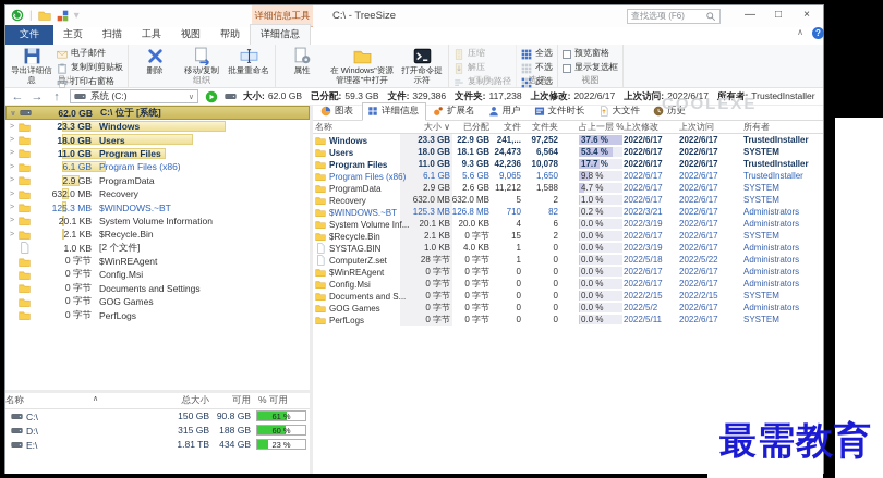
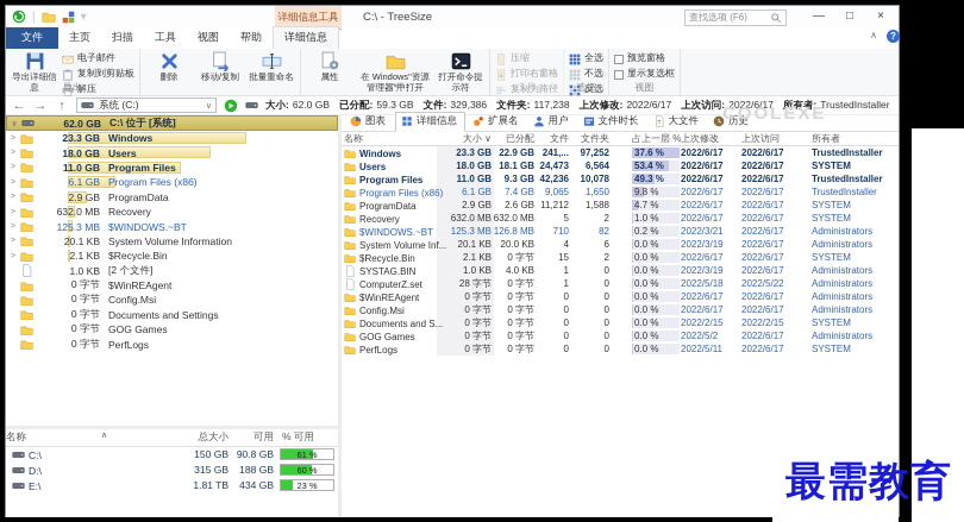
  |
  ▾
  详细信息工具
  C:\ - TreeSize
  查找选项 (F6)
  —
  □
  ×
  文件
  主页
  扫描
  工具
  视图
  帮助
  详细信息
  ∧
  ?
  导出详细信息
  电子邮件
  复制到剪贴板
- 打印右窗格
+ 解压
  导出
  删除
  移动/复制
  批量重命名
- 组织
  属性
  在 Windows"资源管理器"中打开
  打开命令提示符
+ 打开
  压缩
- 解压
+ 打印右窗格
  复制为路径
  工具
  全选
  不选
  反选
  选择
  预览窗格
  显示复选框
  视图
  ←
  →
  ↑
  系统 (C:)
  大小:
  62.0 GB
  已分配:
  59.3 GB
  文件:
  329,386
  文件夹:
  117,238
  上次修改:
  2022/6/17
  上次访问:
  2022/6/17
  所有者:
  TrustedInstaller
  COOLEXE
  62.0 GB
  C:\ 位于 [系统]
  23.3 GB
  Windows
  18.0 GB
  Users
  11.0 GB
  Program Files
  6.1 GB
  Program Files (x86)
  2.9 GB
  ProgramData
  632.0 MB
  Recovery
  125.3 MB
  $WINDOWS.~BT
  20.1 KB
  System Volume Information
  2.1 KB
  $Recycle.Bin
  1.0 KB
  [2 个文件]
  0 字节
  $WinREAgent
  0 字节
  Config.Msi
  0 字节
  Documents and Settings
  0 字节
  GOG Games
  0 字节
  PerfLogs
  名称
  总大小
  可用
  % 可用
  C:\
  150 GB
  90.8 GB
  61 %
  D:\
  315 GB
  188 GB
  60 %
  E:\
  1.81 TB
  434 GB
  23 %
  图表
  详细信息
  扩展名
  用户
  文件时长
  大文件
  历史
  名称
  大小 ∨
  已分配
  文件
  文件夹
  占上一层 %
  上次修改
  上次访问
  所有者
  Windows
  23.3 GB
  22.9 GB
  241,...
  97,252
  37.6 %
  2022/6/17
  2022/6/17
  TrustedInstaller
  Users
  18.0 GB
  18.1 GB
  24,473
  6,564
  53.4 %
  2022/6/17
  2022/6/17
  SYSTEM
  Program Files
  11.0 GB
  9.3 GB
  42,236
  10,078
- 17.7 %
+ 49.3 %
  2022/6/17
  2022/6/17
  TrustedInstaller
  Program Files (x86)
  6.1 GB
- 5.6 GB
+ 7.4 GB
  9,065
  1,650
  9.8 %
  2022/6/17
  2022/6/17
  TrustedInstaller
  ProgramData
  2.9 GB
  2.6 GB
  11,212
  1,588
  4.7 %
  2022/6/17
  2022/6/17
  SYSTEM
  Recovery
  632.0 MB
  632.0 MB
  5
  2
  1.0 %
  2022/6/17
  2022/6/17
  SYSTEM
  $WINDOWS.~BT
  125.3 MB
  126.8 MB
  710
  82
  0.2 %
  2022/3/21
  2022/6/17
  Administrators
  System Volume Inf...
  20.1 KB
  20.0 KB
  4
  6
  0.0 %
  2022/3/19
  2022/6/17
  Administrators
  $Recycle.Bin
  2.1 KB
  0 字节
  15
  2
  0.0 %
  2022/6/17
  2022/6/17
  SYSTEM
  SYSTAG.BIN
  1.0 KB
  4.0 KB
  1
  0
  0.0 %
  2022/3/19
  2022/6/17
  Administrators
  ComputerZ.set
  28 字节
  0 字节
  1
  0
  0.0 %
  2022/5/18
  2022/5/22
  Administrators
  $WinREAgent
  0 字节
  0 字节
  0
  0
  0.0 %
  2022/6/17
  2022/6/17
  Administrators
  Config.Msi
  0 字节
  0 字节
  0
  0
  0.0 %
  2022/6/17
  2022/6/17
  Administrators
  Documents and S...
  0 字节
  0 字节
  0
  0
  0.0 %
  2022/2/15
  2022/2/15
  SYSTEM
  GOG Games
  0 字节
  0 字节
  0
  0
  0.0 %
  2022/5/2
  2022/6/17
  Administrators
  PerfLogs
  0 字节
  0 字节
  0
  0
  0.0 %
  2022/5/11
  2022/6/17
  SYSTEM
  最需教育
